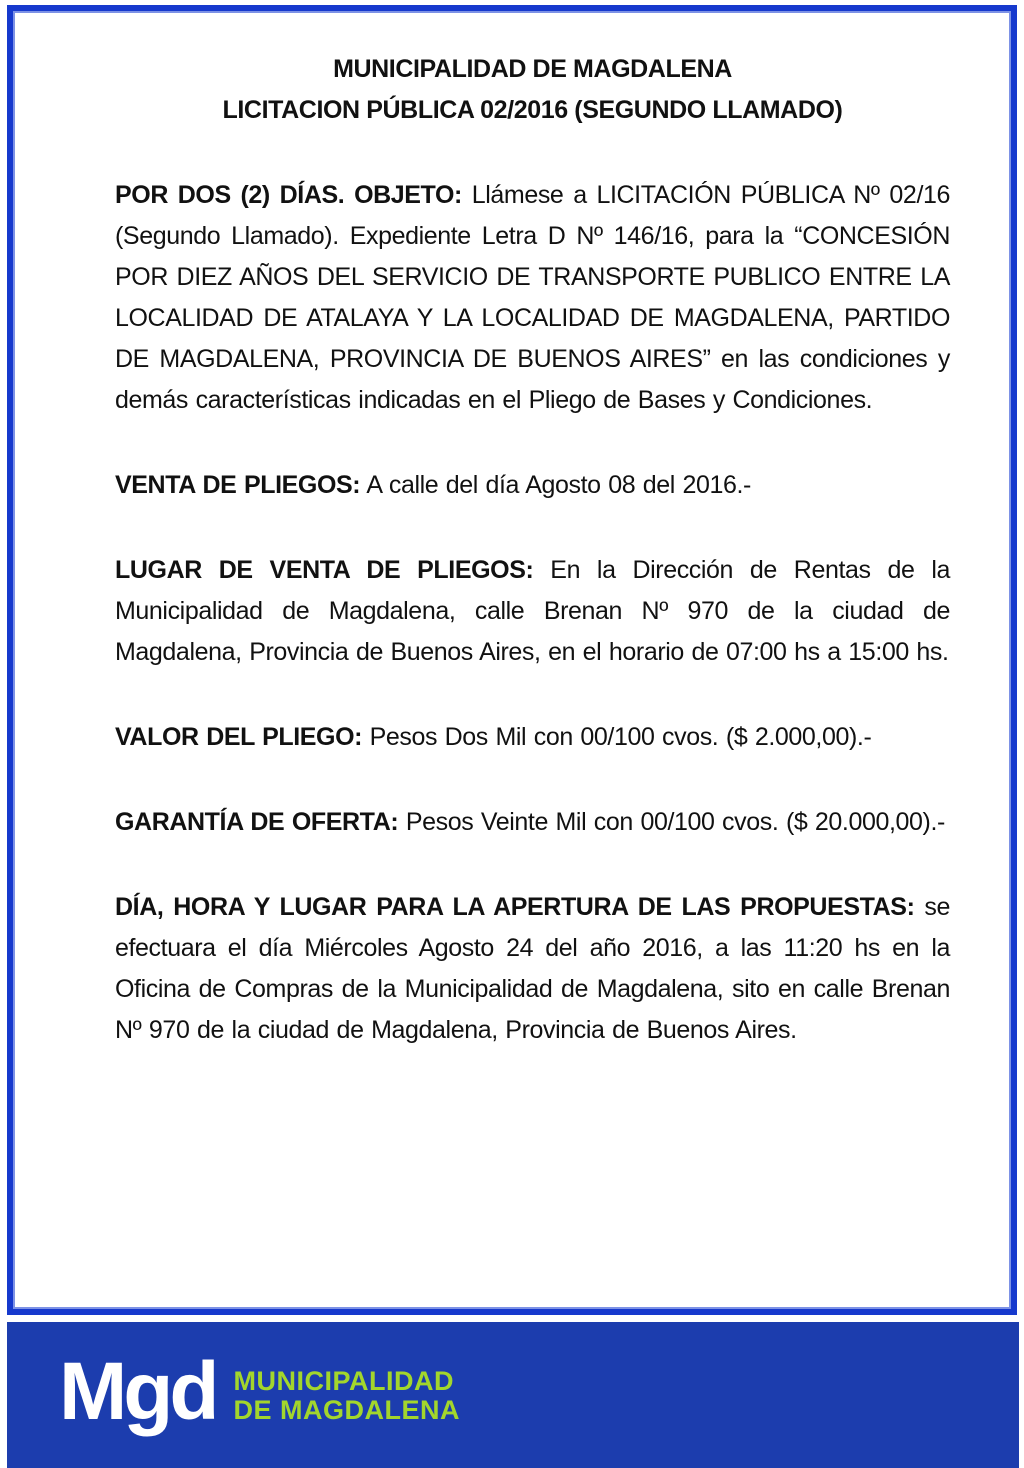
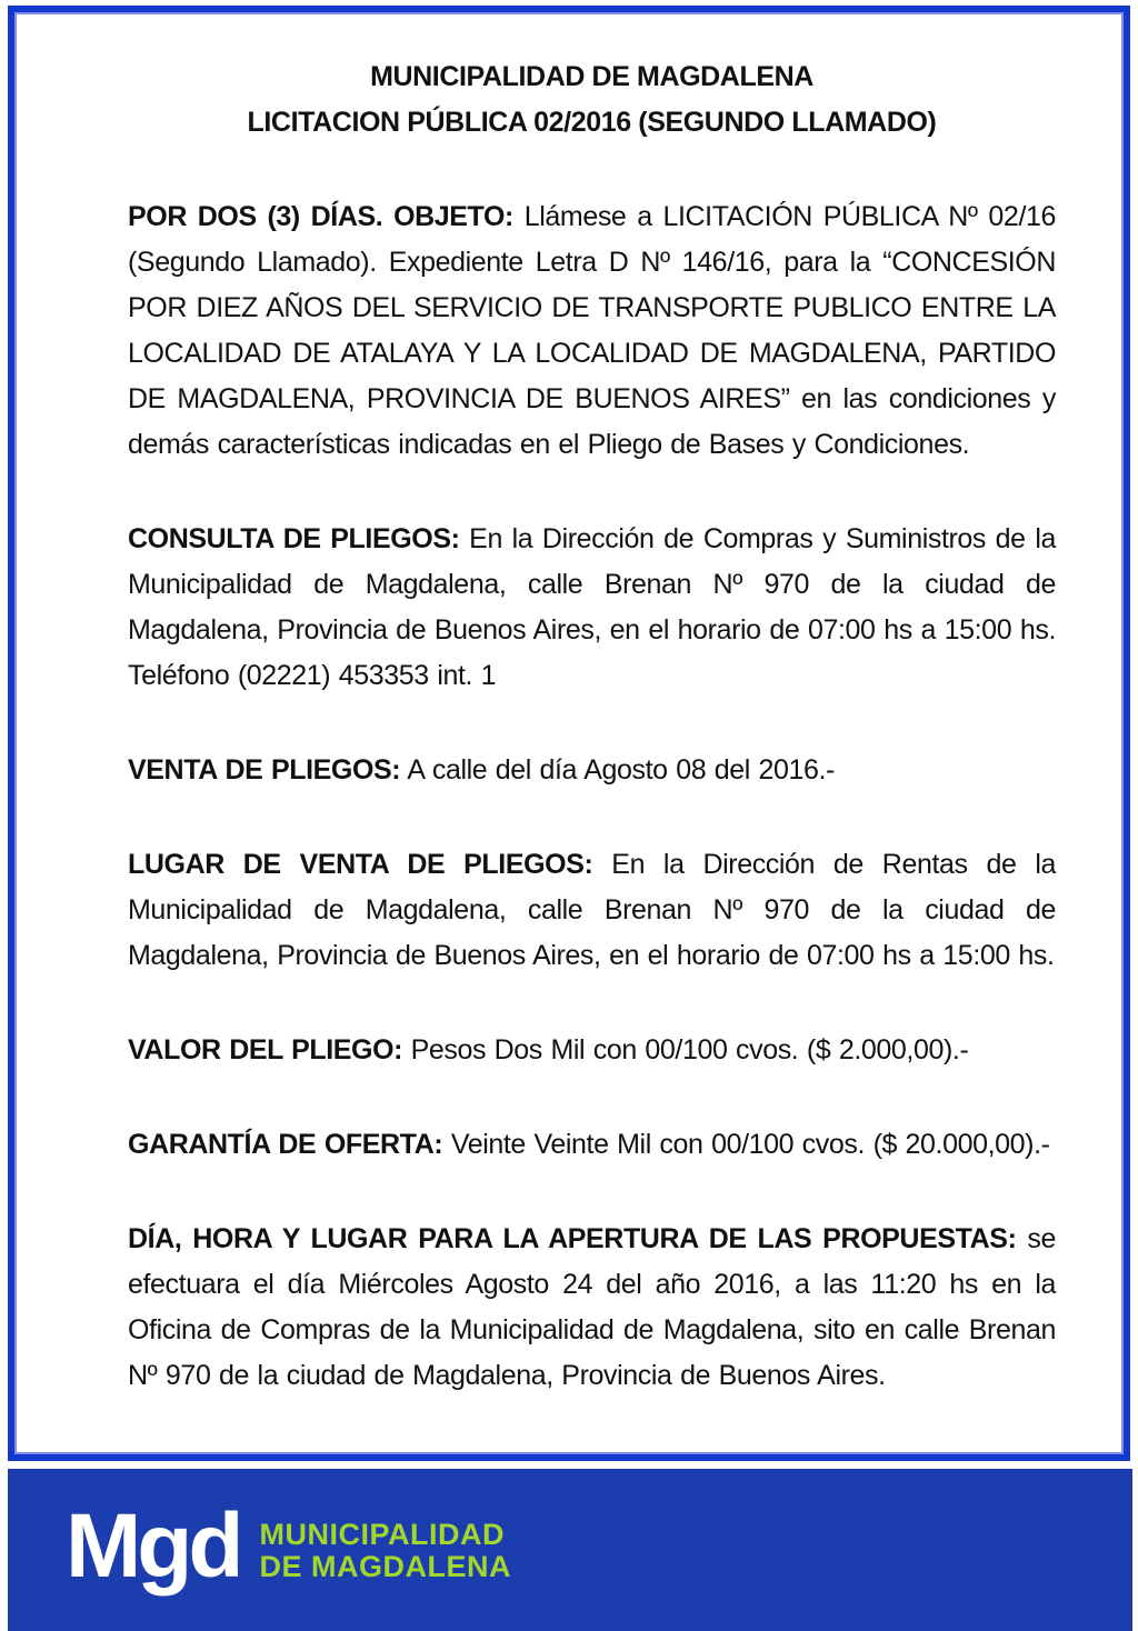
  MUNICIPALIDAD DE MAGDALENA
  LICITACION PÚBLICA 02/2016 (SEGUNDO LLAMADO)
- POR DOS (2) DÍAS. OBJETO: Llámese a LICITACIÓN PÚBLICA Nº 02/16 (Segundo Llamado). Expediente Letra D Nº 146/16, para la “CONCESIÓN POR DIEZ AÑOS DEL SERVICIO DE TRANSPORTE PUBLICO ENTRE LA LOCALIDAD DE ATALAYA Y LA LOCALIDAD DE MAGDALENA, PARTIDO DE MAGDALENA, PROVINCIA DE BUENOS AIRES” en las condiciones y demás características indicadas en el Pliego de Bases y Condiciones.
+ POR DOS (3) DÍAS. OBJETO: Llámese a LICITACIÓN PÚBLICA Nº 02/16 (Segundo Llamado). Expediente Letra D Nº 146/16, para la “CONCESIÓN POR DIEZ AÑOS DEL SERVICIO DE TRANSPORTE PUBLICO ENTRE LA LOCALIDAD DE ATALAYA Y LA LOCALIDAD DE MAGDALENA, PARTIDO DE MAGDALENA, PROVINCIA DE BUENOS AIRES” en las condiciones y demás características indicadas en el Pliego de Bases y Condiciones.
+ CONSULTA DE PLIEGOS: En la Dirección de Compras y Suministros de la Municipalidad de Magdalena, calle Brenan Nº 970 de la ciudad de Magdalena, Provincia de Buenos Aires, en el horario de 07:00 hs a 15:00 hs. Teléfono (02221) 453353 int. 1
  VENTA DE PLIEGOS: A calle del día Agosto 08 del 2016.-
  LUGAR DE VENTA DE PLIEGOS: En la Dirección de Rentas de la Municipalidad de Magdalena, calle Brenan Nº 970 de la ciudad de Magdalena, Provincia de Buenos Aires, en el horario de 07:00 hs a 15:00 hs.
  VALOR DEL PLIEGO: Pesos Dos Mil con 00/100 cvos. ($ 2.000,00).-
- GARANTÍA DE OFERTA: Pesos Veinte Mil con 00/100 cvos. ($ 20.000,00).-
+ GARANTÍA DE OFERTA: Veinte Veinte Mil con 00/100 cvos. ($ 20.000,00).-
  DÍA, HORA Y LUGAR PARA LA APERTURA DE LAS PROPUESTAS: se efectuara el día Miércoles Agosto 24 del año 2016, a las 11:20 hs en la Oficina de Compras de la Municipalidad de Magdalena, sito en calle Brenan Nº 970 de la ciudad de Magdalena, Provincia de Buenos Aires.
  Mgd
  MUNICIPALIDAD
  DE MAGDALENA
